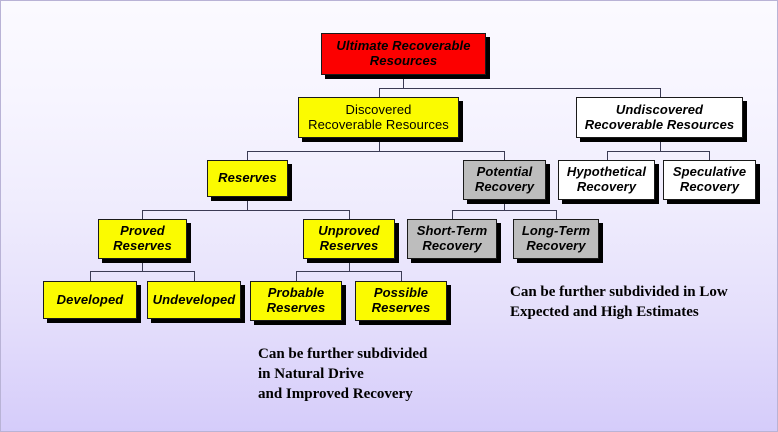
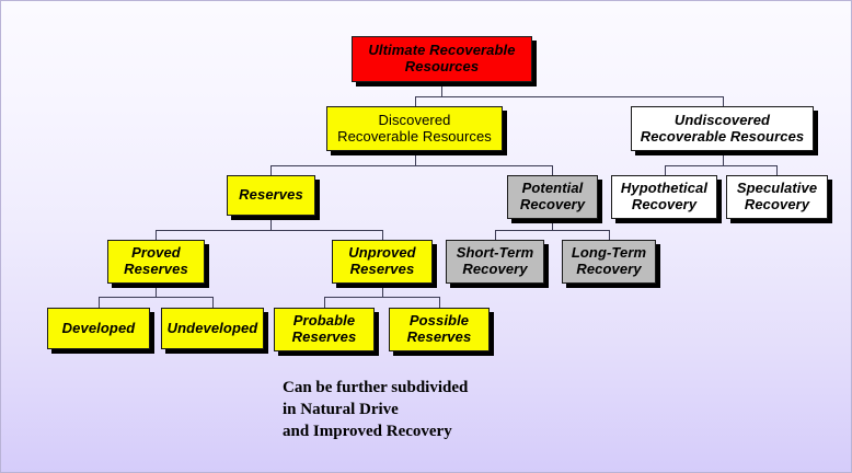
  Ultimate Recoverable
  Resources
  Discovered
  Recoverable Resources
  Undiscovered
  Recoverable Resources
  Reserves
  Potential
  Recovery
  Hypothetical
  Recovery
  Speculative
  Recovery
  Proved
  Reserves
  Unproved
  Reserves
  Short-Term
  Recovery
  Long-Term
  Recovery
  Developed
  Undeveloped
  Probable
  Reserves
  Possible
  Reserves
- Can be further subdivided in Low
- Expected and High Estimates
  Can be further subdivided
  in Natural Drive
  and Improved Recovery
